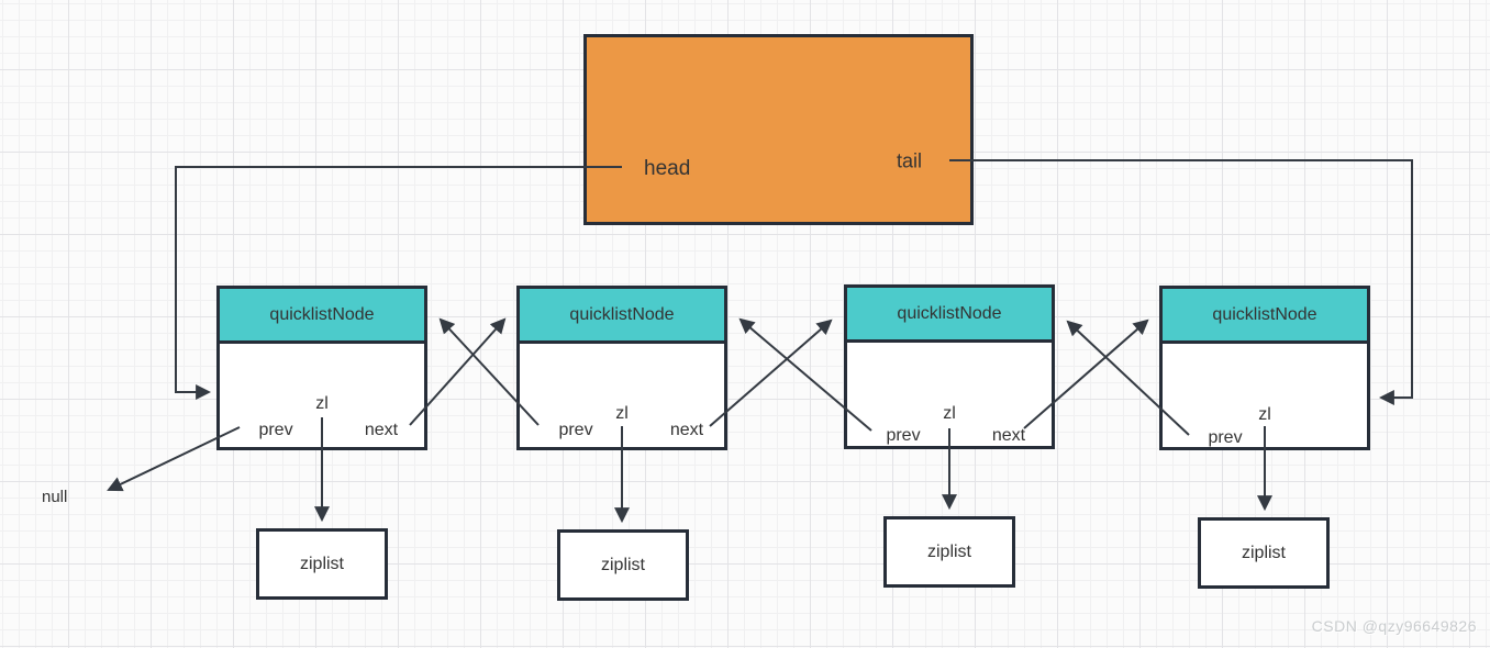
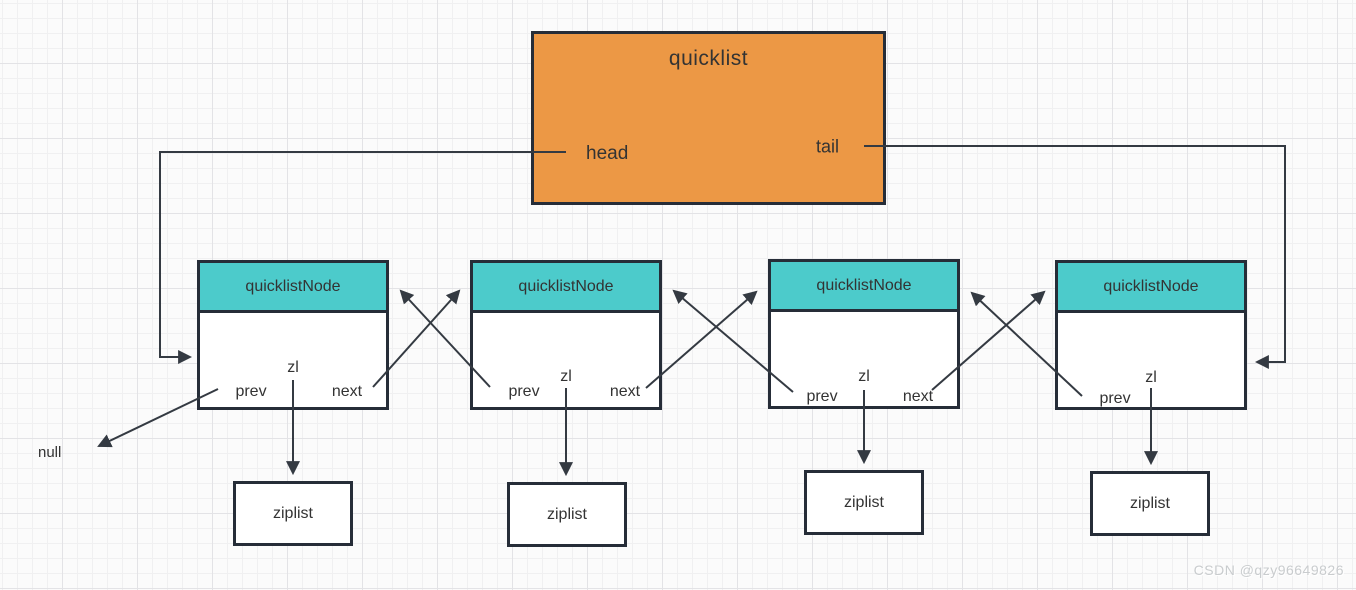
+ quicklist
  head
  tail
  quicklistNode
  prev
  zl
  next
  quicklistNode
  prev
  zl
  next
  quicklistNode
  prev
  zl
  next
  quicklistNode
  prev
  zl
  ziplist
  ziplist
  ziplist
  ziplist
  null
  CSDN @qzy96649826
